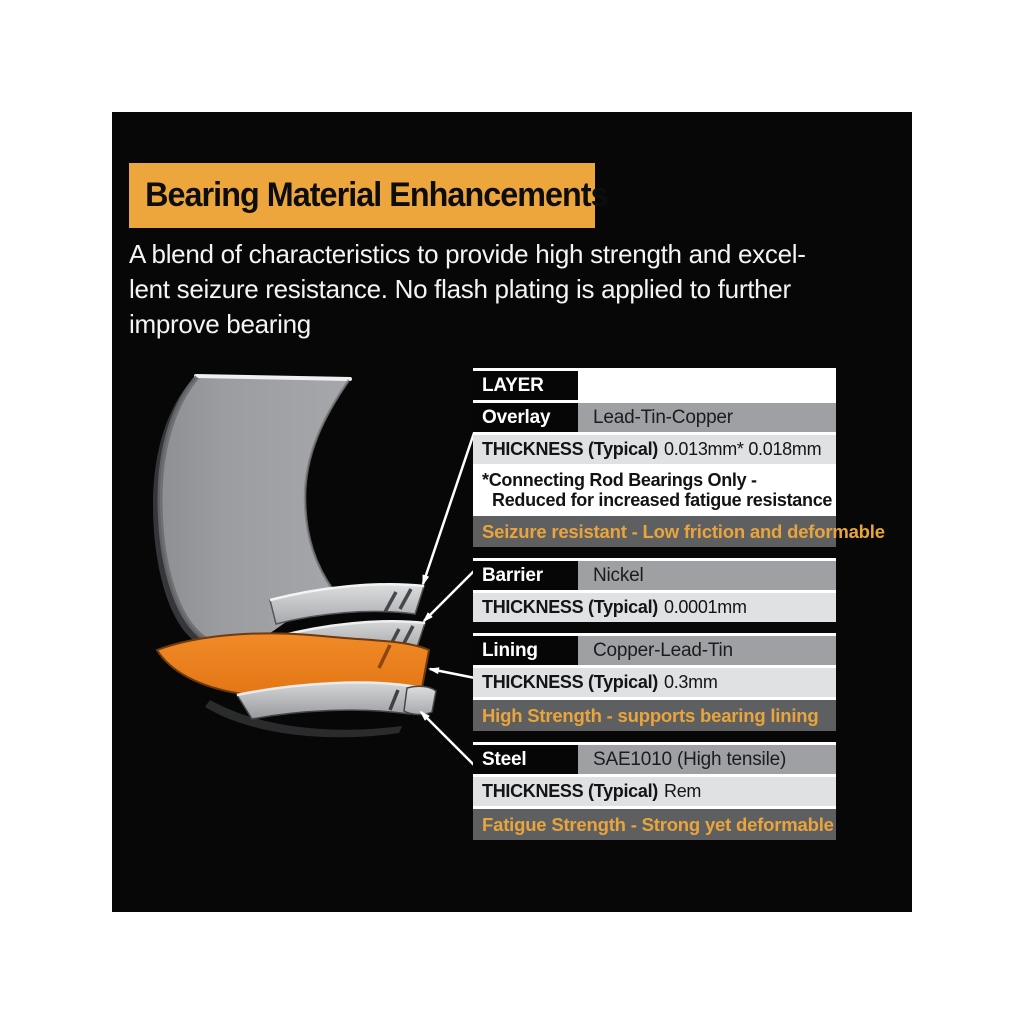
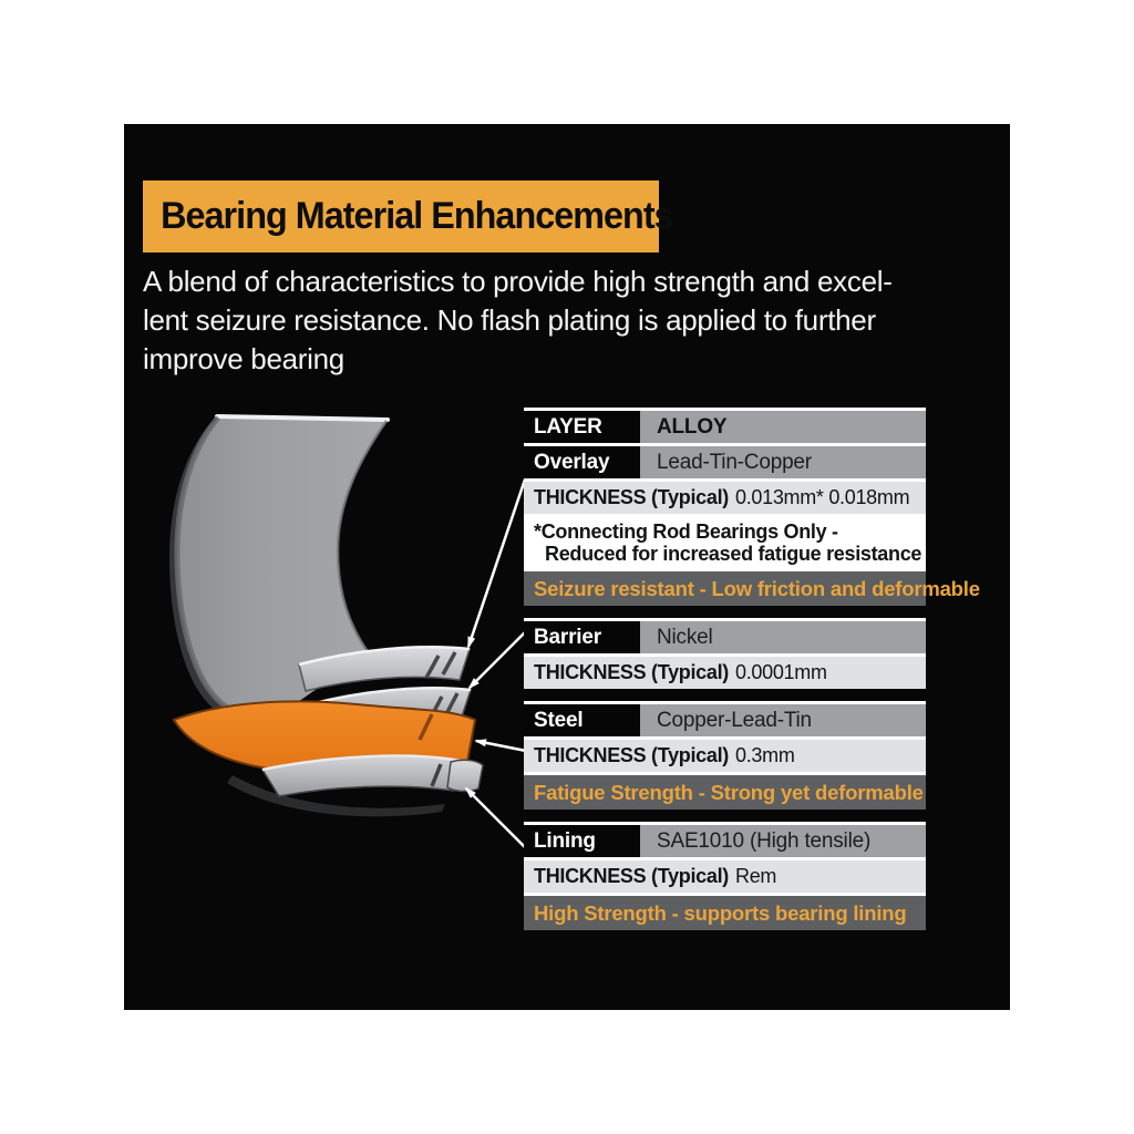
  Bearing Material Enhancements
  A blend of characteristics to provide high strength and excel-
  lent seizure resistance. No flash plating is applied to further
  improve bearing
  LAYER
+ ALLOY
  Overlay
  Lead-Tin-Copper
  THICKNESS (Typical)
  0.013mm* 0.018mm
  *Connecting Rod Bearings Only -
  Reduced for increased fatigue resistance
  Seizure resistant - Low friction and deformable
  Barrier
  Nickel
  THICKNESS (Typical)
  0.0001mm
- Lining
+ Steel
  Copper-Lead-Tin
  THICKNESS (Typical)
  0.3mm
- High Strength - supports bearing lining
+ Fatigue Strength - Strong yet deformable
- Steel
+ Lining
  SAE1010 (High tensile)
  THICKNESS (Typical)
  Rem
- Fatigue Strength - Strong yet deformable
+ High Strength - supports bearing lining
